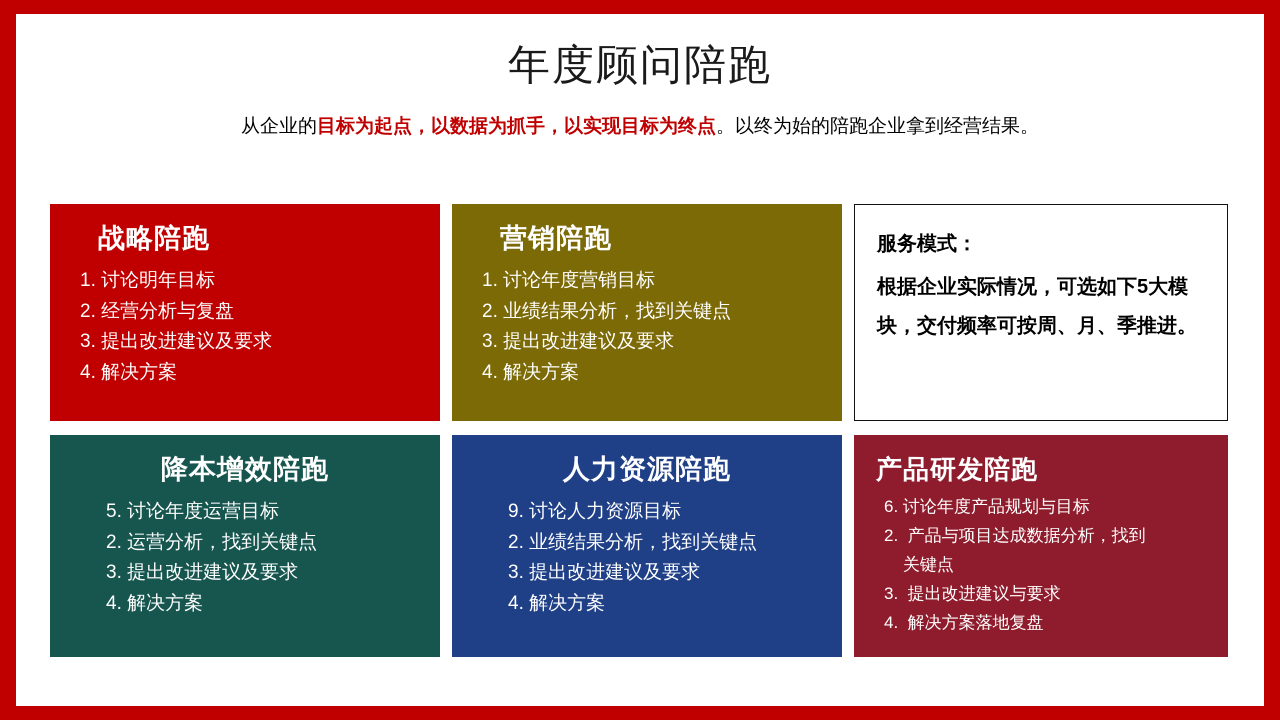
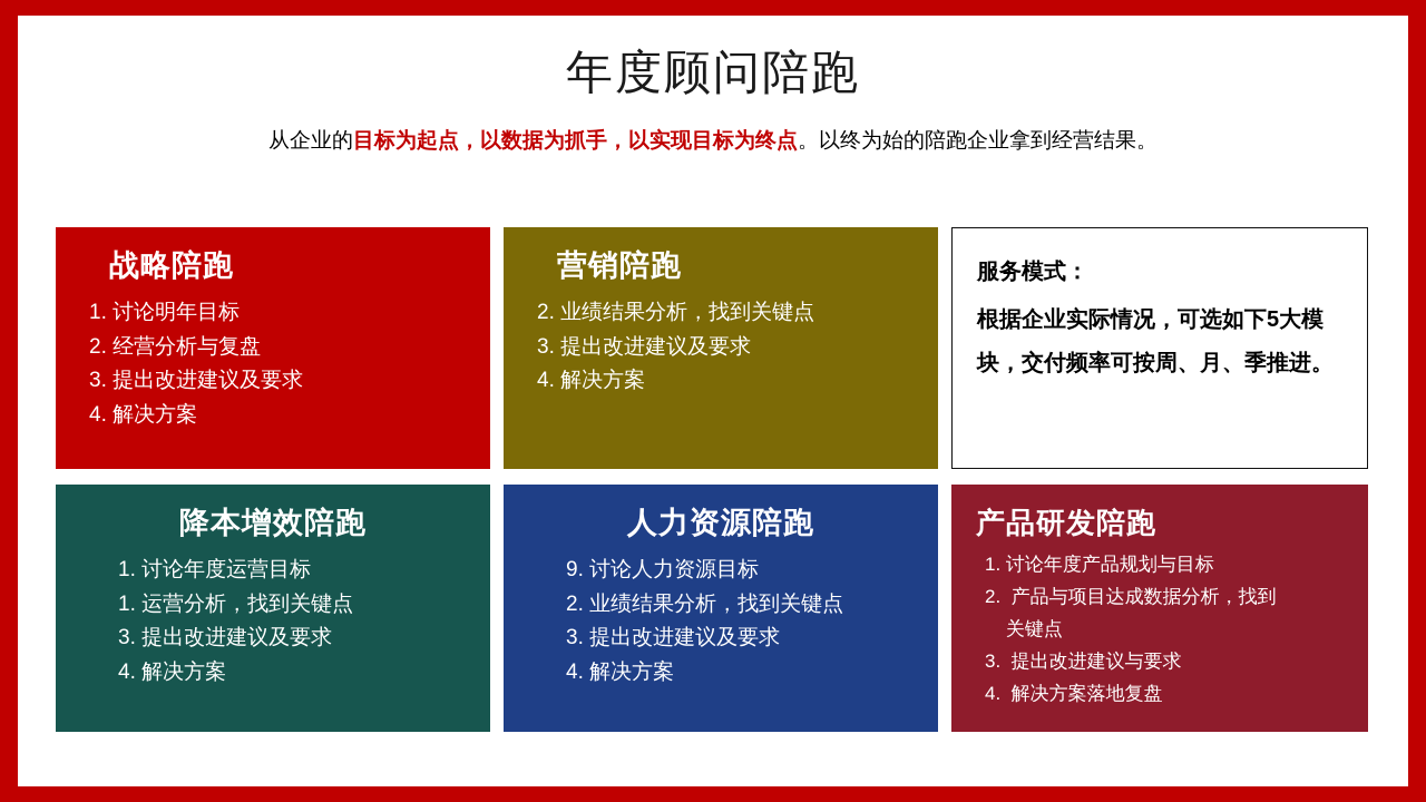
  年度顾问陪跑
  从企业的目标为起点，以数据为抓手，以实现目标为终点。以终为始的陪跑企业拿到经营结果。
  战略陪跑
  1. 讨论明年目标
  2. 经营分析与复盘
  3. 提出改进建议及要求
  4. 解决方案
  营销陪跑
- 1. 讨论年度营销目标
  2. 业绩结果分析，找到关键点
  3. 提出改进建议及要求
  4. 解决方案
  服务模式：
  根据企业实际情况，可选如下5大模块，交付频率可按周、月、季推进。
  降本增效陪跑
- 5. 讨论年度运营目标
+ 1. 讨论年度运营目标
- 2. 运营分析，找到关键点
+ 1. 运营分析，找到关键点
  3. 提出改进建议及要求
  4. 解决方案
  人力资源陪跑
  9. 讨论人力资源目标
  2. 业绩结果分析，找到关键点
  3. 提出改进建议及要求
  4. 解决方案
  产品研发陪跑
- 6. 讨论年度产品规划与目标
+ 1. 讨论年度产品规划与目标
  2. 产品与项目达成数据分析，找到
  关键点
  3. 提出改进建议与要求
  4. 解决方案落地复盘
